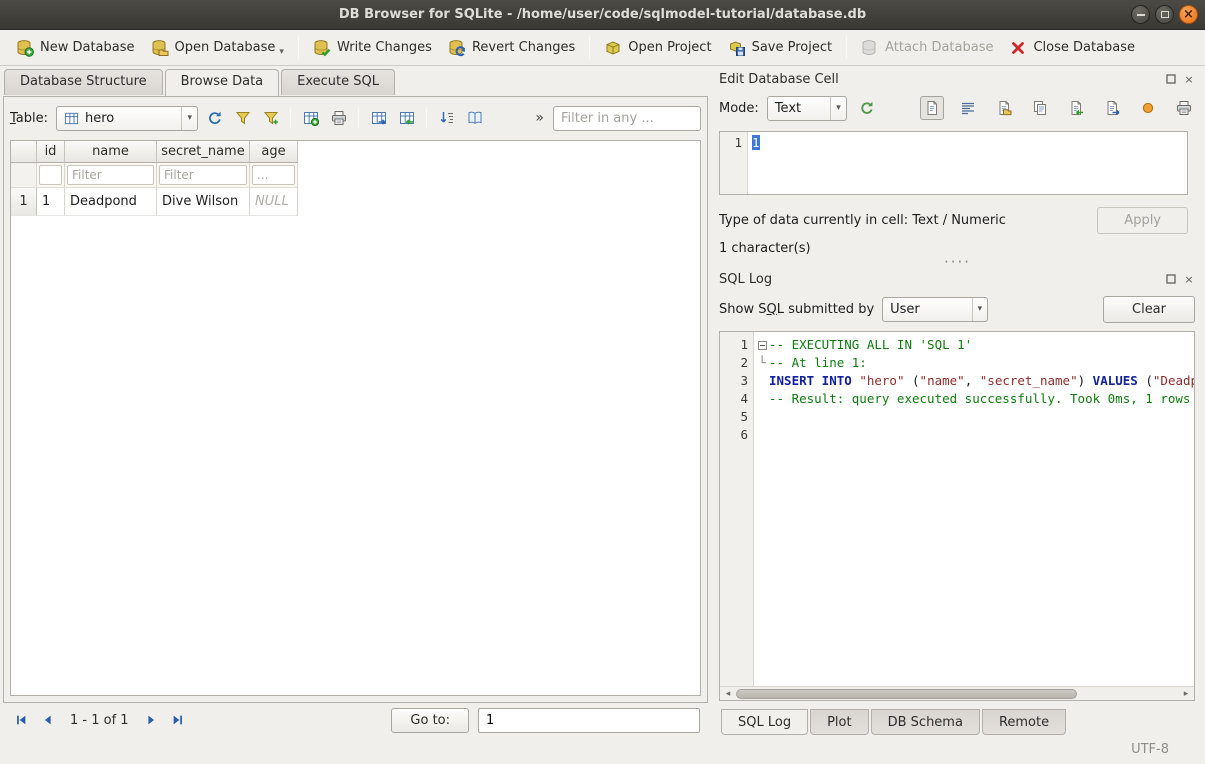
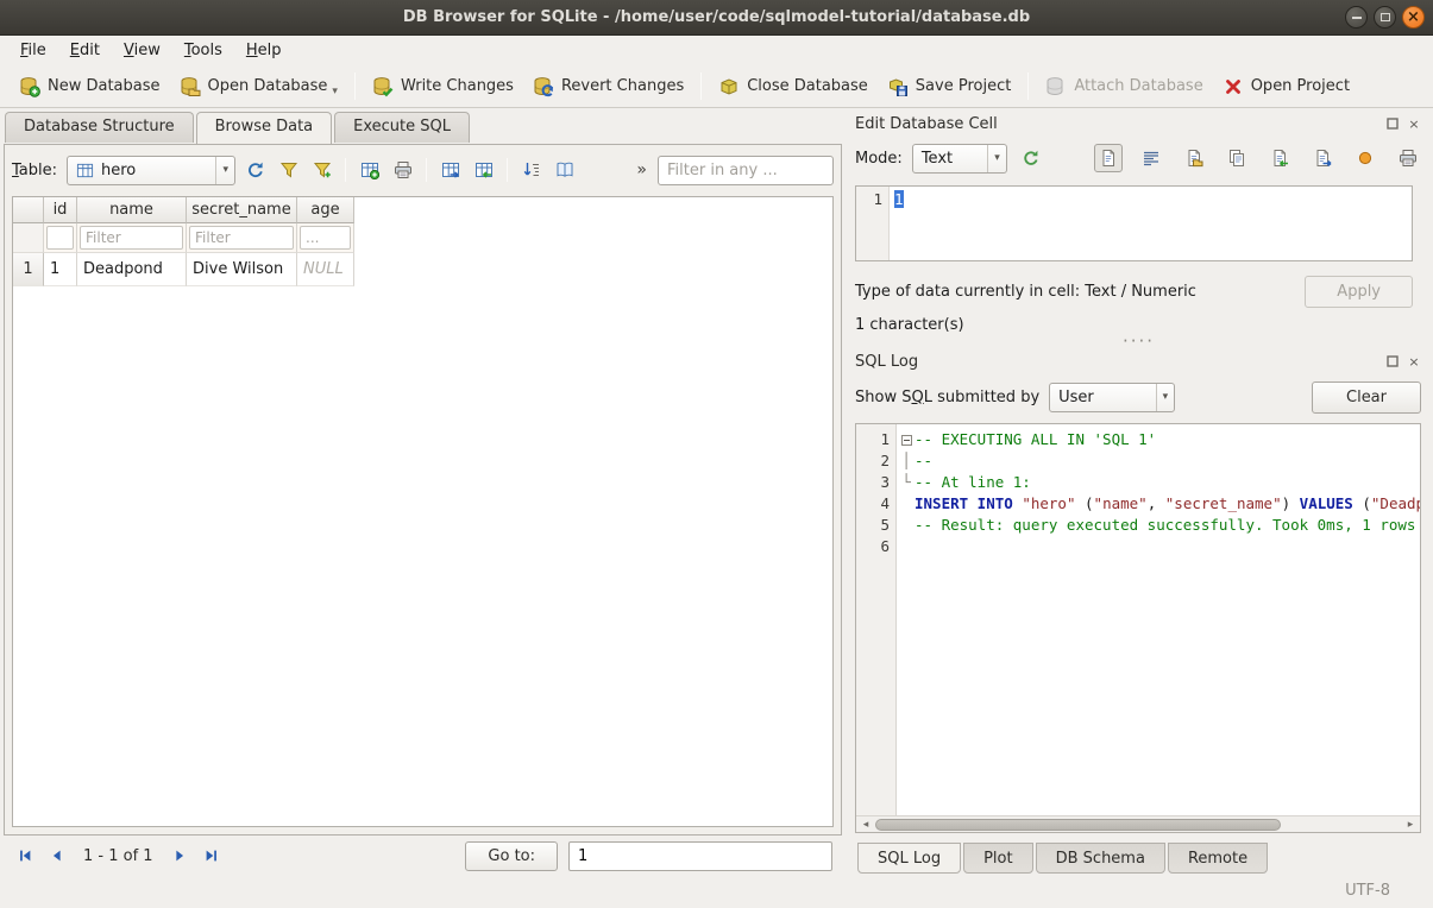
  DB Browser for SQLite - /home/user/code/sqlmodel-tutorial/database.db
  ×
+ File
+ Edit
+ View
+ Tools
+ Help
  New Database
  Open Database
  ▾
  Write Changes
  Revert Changes
- Open Project
+ Close Database
  Save Project
  Attach Database
- Close Database
+ Open Project
  Database Structure
  Browse Data
  Execute SQL
  Table:
  hero
  ▾
  »
  Filter in any ...
  id
  name
  secret_name
  age
  Filter
  Filter
  ...
  1
  1
  Deadpond
  Dive Wilson
  NULL
  1 - 1 of 1
  Go to:
  1
  Edit Database Cell
  ×
  Mode:
  Text
  ▾
  1
  1
  Type of data currently in cell: Text / Numeric
  Apply
  1 character(s)
  ····
  SQL Log
  ×
  Show SQL submitted by
  User
  ▾
  Clear
  1
  2
  3
  4
  5
  6
  -- EXECUTING ALL IN 'SQL 1'
+ │ --
  └ -- At line 1:
  INSERT INTO "hero" ("name", "secret_name") VALUES ("Dead
  -- Result: query executed successfully. Took 0ms, 1 rows
  ◂
  ▸
  SQL Log
  Plot
  DB Schema
  Remote
  UTF-8
